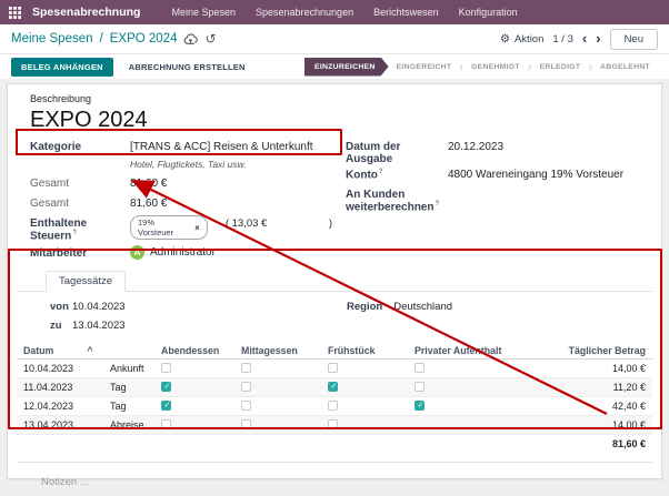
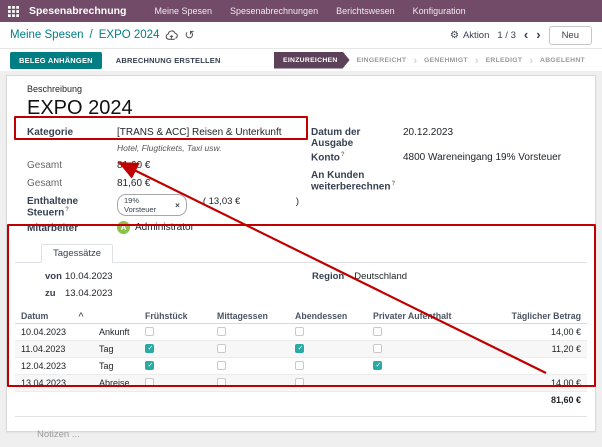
  Spesenabrechnung
  Meine Spesen
  Spesenabrechnungen
  Berichtswesen
  Konfiguration
  Meine Spesen
  /
  EXPO 2024
  Aktion
  1 / 3
  Neu
  BELEG ANHÄNGEN
  ABRECHNUNG ERSTELLEN
  Beschreibung
  EXPO 2024
  Kategorie
  [TRANS & ACC] Reisen & Unterkunft
  Hotel, Flugtickets, Taxi usw.
  Gesamt
  8,60 €
  Gesamt
  81,60 €
  Enthaltene Steuern
  19% Vorsteuer
  ( 13,03 €
  )
  Mitarbeiter
  A
  Administrator
  Datum der Ausgabe
  20.12.2023
  Konto
  4800 Wareneingang 19% Vorsteuer
  An Kunden weiterberechnen
  Tagessätze
  von
  10.04.2023
  zu
  13.04.2023
  Region
  Deutschland
  Datum
- Abendessen
+ Frühstück
  Mittagessen
- Frühstück
+ Abendessen
  Privater Aufethalt
  Täglicher Betrag
  10.04.2023
  Ankunft
  14,00 €
  11.04.2023
  Tag
  11,20 €
  12.04.2023
  Tag
- 42,40 €
  13.04.2023
  Abreise
  14,00 €
  81,60 €
  Notizen ...
